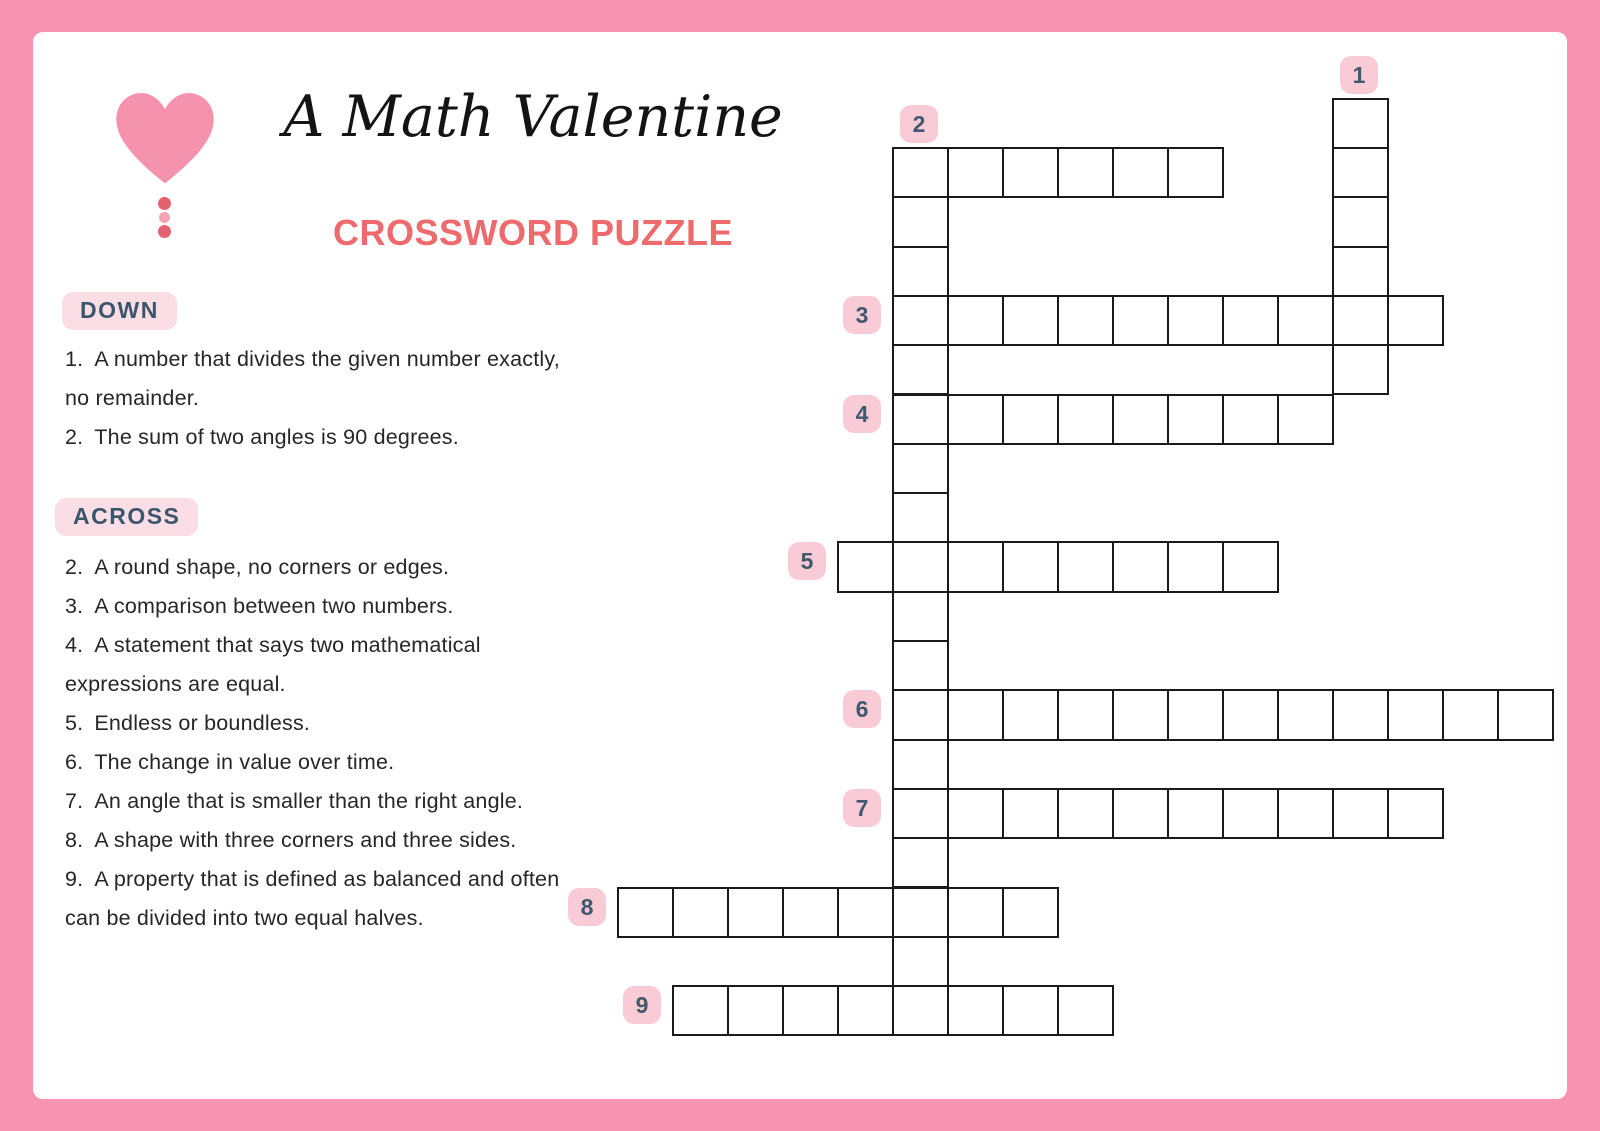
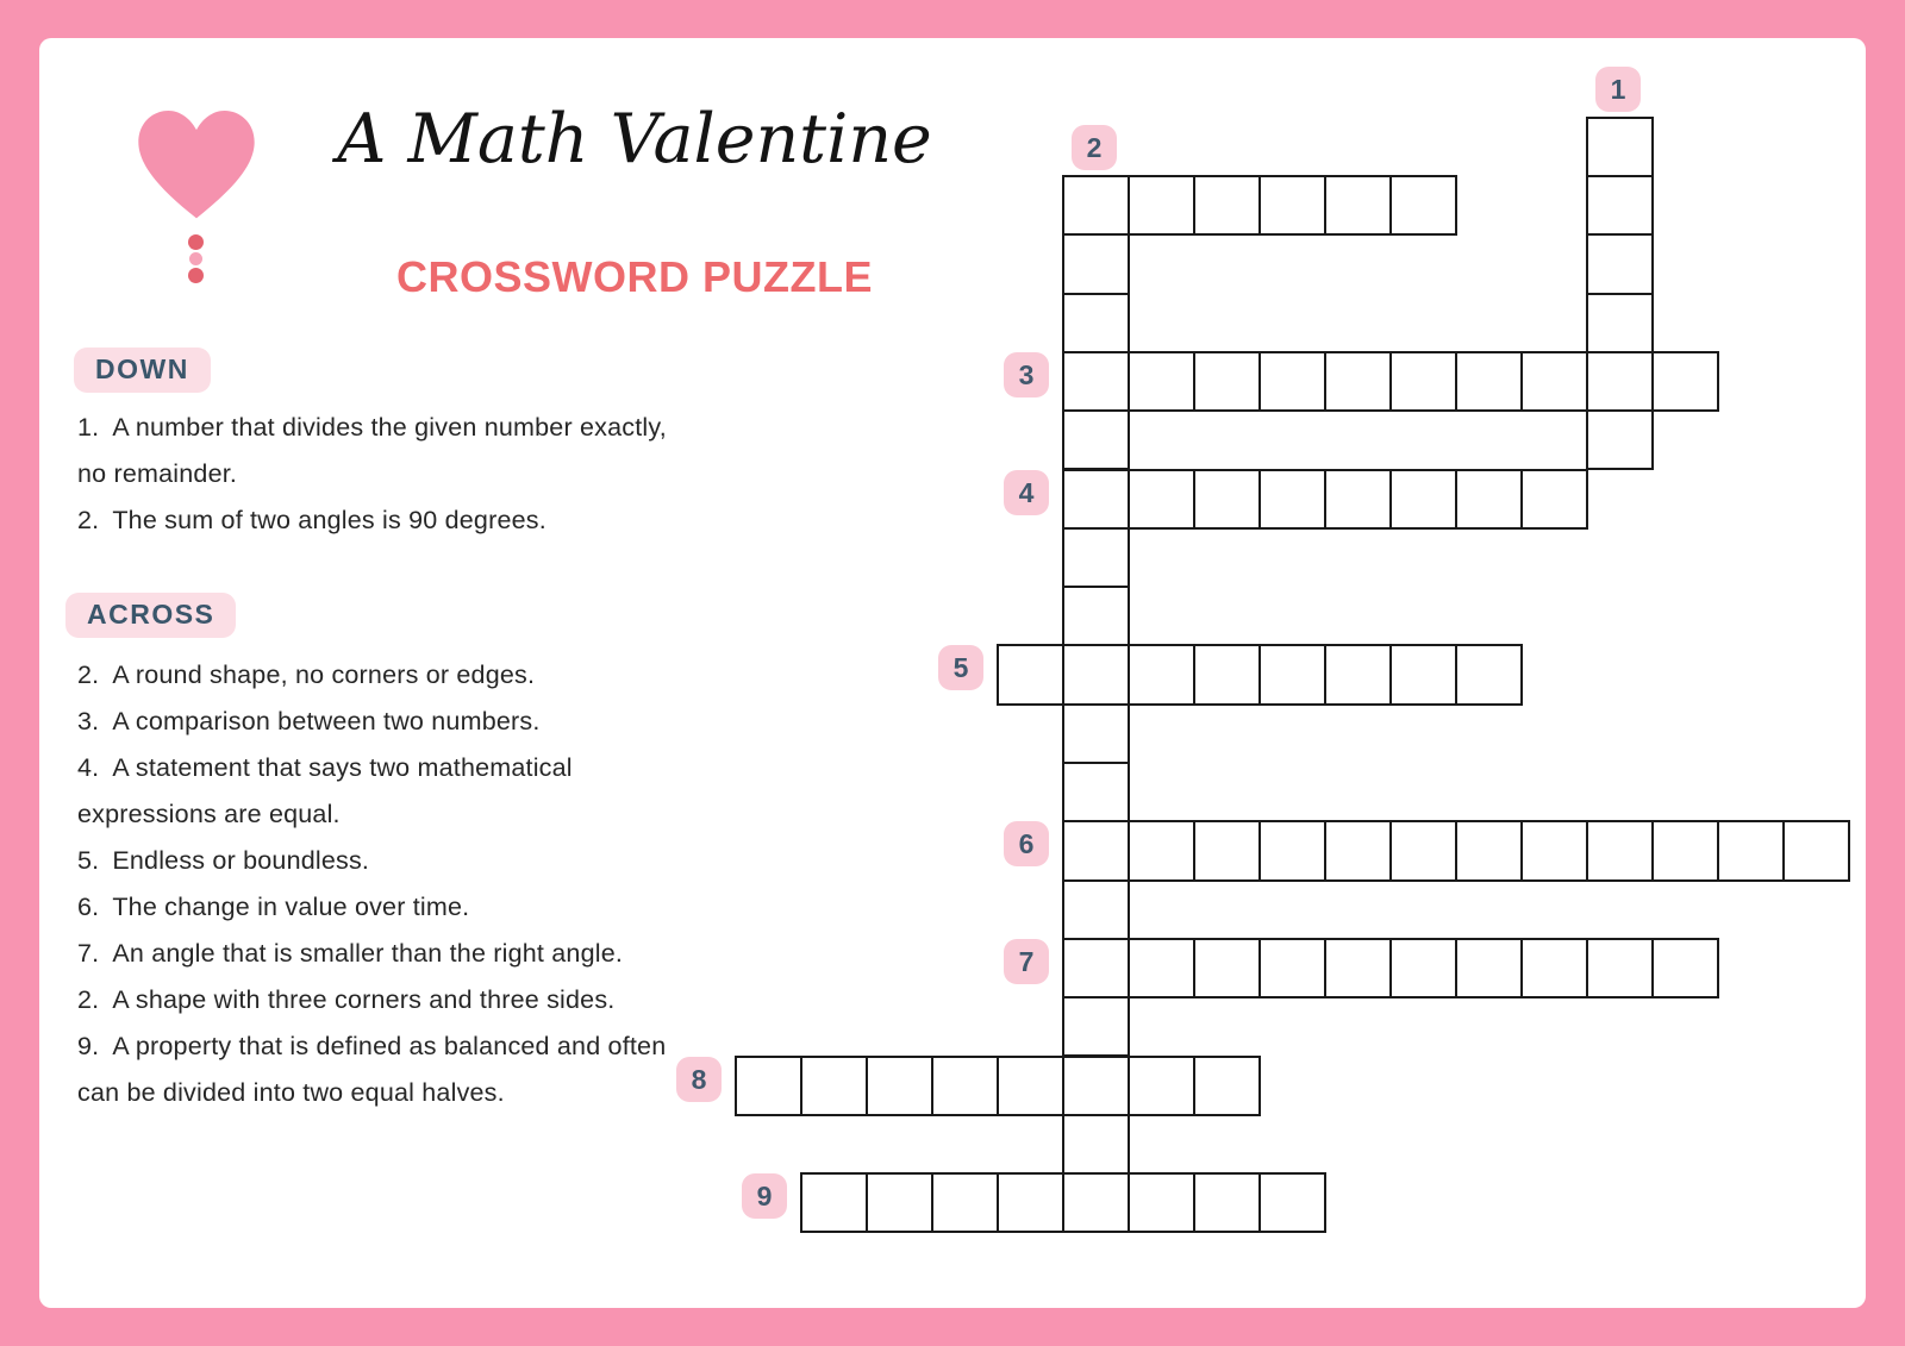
  A Math Valentine
  CROSSWORD PUZZLE
  DOWN
  1. A number that divides the given number exactly, no remainder.
  2. The sum of two angles is 90 degrees.
  ACROSS
  2. A round shape, no corners or edges.
  3. A comparison between two numbers.
  4. A statement that says two mathematical expressions are equal.
  5. Endless or boundless.
  6. The change in value over time.
  7. An angle that is smaller than the right angle.
- 8. A shape with three corners and three sides.
+ 2. A shape with three corners and three sides.
  9. A property that is defined as balanced and often can be divided into two equal halves.
  1
  2
  3
  4
  5
  6
  7
  8
  9
